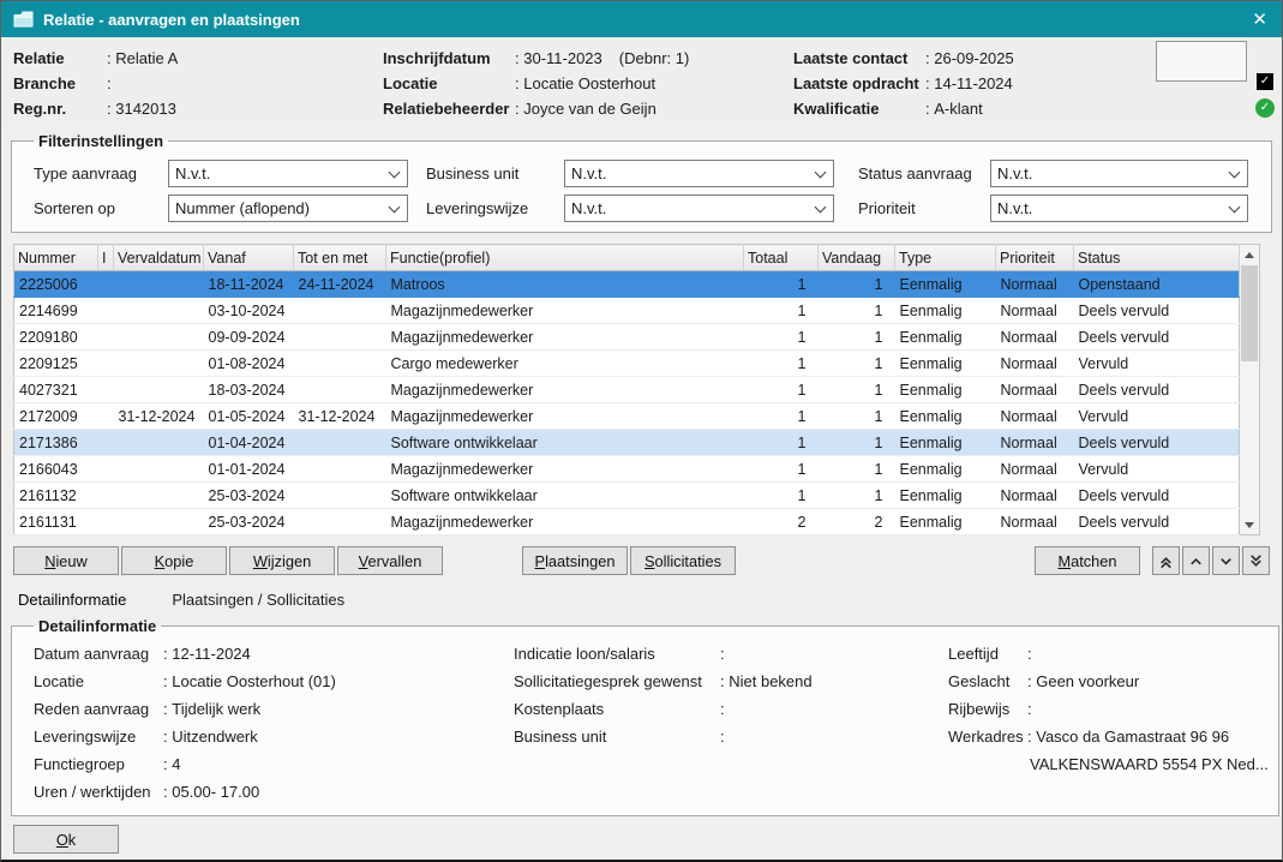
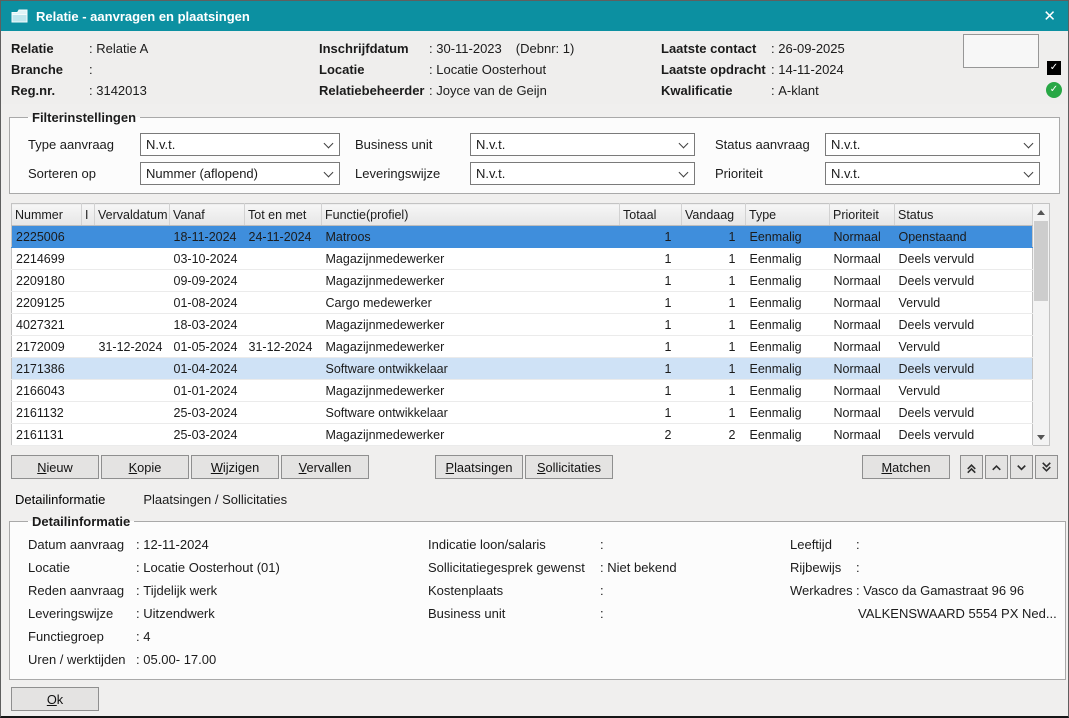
  Relatie - aanvragen en plaatsingen
  ✕
  Relatie
  Relatie A
  Branche
  Reg.nr.
  3142013
  Inschrijfdatum
  30-11-2023
  (Debnr: 1)
  Locatie
  Locatie Oosterhout
  Relatiebeheerder
  Joyce van de Geijn
  Laatste contact
  26-09-2025
  Laatste opdracht
  14-11-2024
  Kwalificatie
  A-klant
  ✓
  ✓
  Filterinstellingen
  Type aanvraag
  N.v.t.
  Business unit
  N.v.t.
  Status aanvraag
  N.v.t.
  Sorteren op
  Nummer (aflopend)
  Leveringswijze
  N.v.t.
  Prioriteit
  N.v.t.
  Nummer	I	Vervaldatum	Vanaf	Tot en met	Functie(profiel)	Totaal	Vandaag	Type	Prioriteit	Status
  2225006			18-11-2024	24-11-2024	Matroos	1	1	Eenmalig	Normaal	Openstaand
  2214699			03-10-2024		Magazijnmedewerker	1	1	Eenmalig	Normaal	Deels vervuld
  2209180			09-09-2024		Magazijnmedewerker	1	1	Eenmalig	Normaal	Deels vervuld
  2209125			01-08-2024		Cargo medewerker	1	1	Eenmalig	Normaal	Vervuld
  4027321			18-03-2024		Magazijnmedewerker	1	1	Eenmalig	Normaal	Deels vervuld
  2172009		31-12-2024	01-05-2024	31-12-2024	Magazijnmedewerker	1	1	Eenmalig	Normaal	Vervuld
  2171386			01-04-2024		Software ontwikkelaar	1	1	Eenmalig	Normaal	Deels vervuld
  2166043			01-01-2024		Magazijnmedewerker	1	1	Eenmalig	Normaal	Vervuld
  2161132			25-03-2024		Software ontwikkelaar	1	1	Eenmalig	Normaal	Deels vervuld
  2161131			25-03-2024		Magazijnmedewerker	2	2	Eenmalig	Normaal	Deels vervuld
  Nieuw
  Kopie
  Wijzigen
  Vervallen
  Plaatsingen
  Sollicitaties
  Matchen
  Detailinformatie
  Plaatsingen / Sollicitaties
  Detailinformatie
  Datum aanvraag
  12-11-2024
  Locatie
  Locatie Oosterhout (01)
  Reden aanvraag
  Tijdelijk werk
  Leveringswijze
  Uitzendwerk
  Functiegroep
  4
  Uren / werktijden
  05.00- 17.00
  Indicatie loon/salaris
  Sollicitatiegesprek gewenst
  Niet bekend
  Kostenplaats
  Business unit
  Leeftijd
- Geslacht
- Geen voorkeur
  Rijbewijs
  Werkadres
  Vasco da Gamastraat 96 96
  VALKENSWAARD 5554 PX Ned...
  Ok
